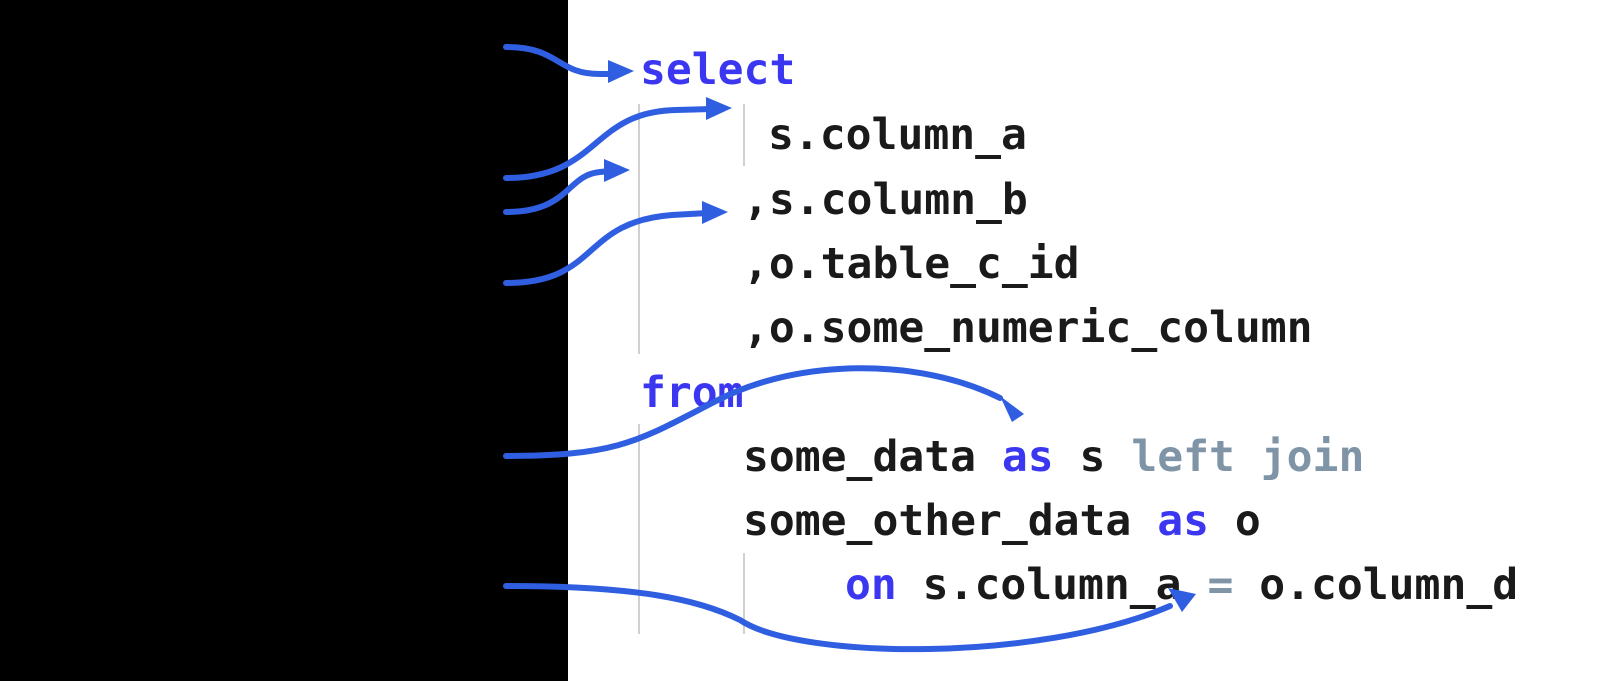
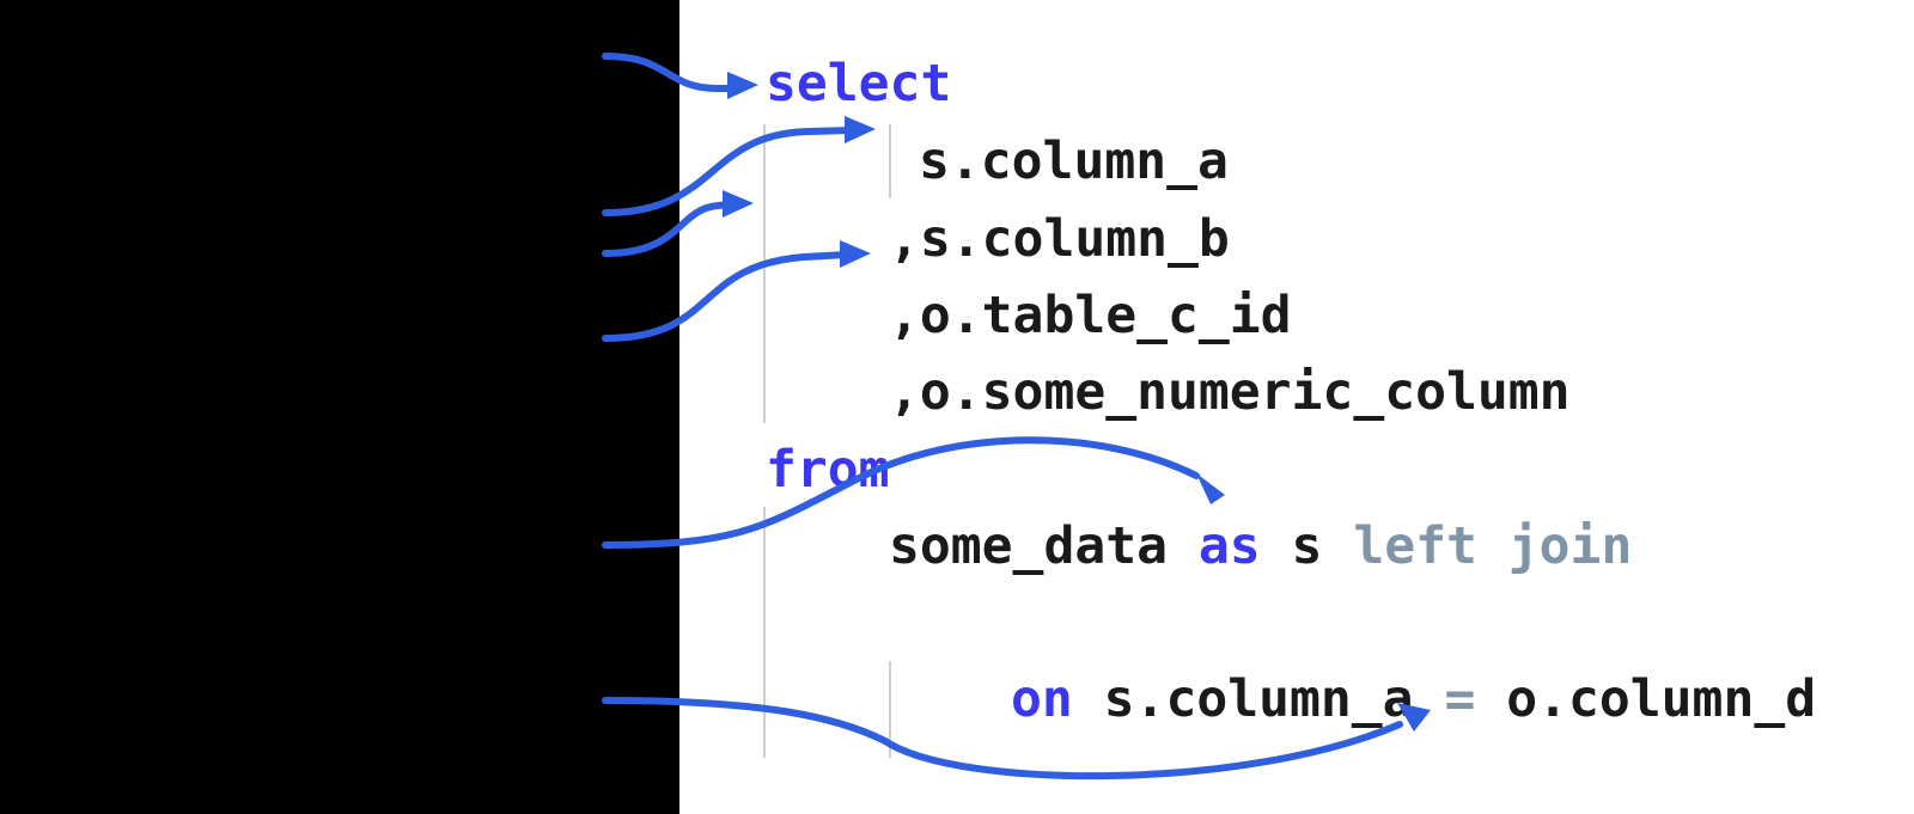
  select
  s.column_a
  ,s.column_b
  ,o.table_c_id
  ,o.some_numeric_column
  fro
  some_data as s left join
- some_other_data as o
  on s.column_a = o.column_d
